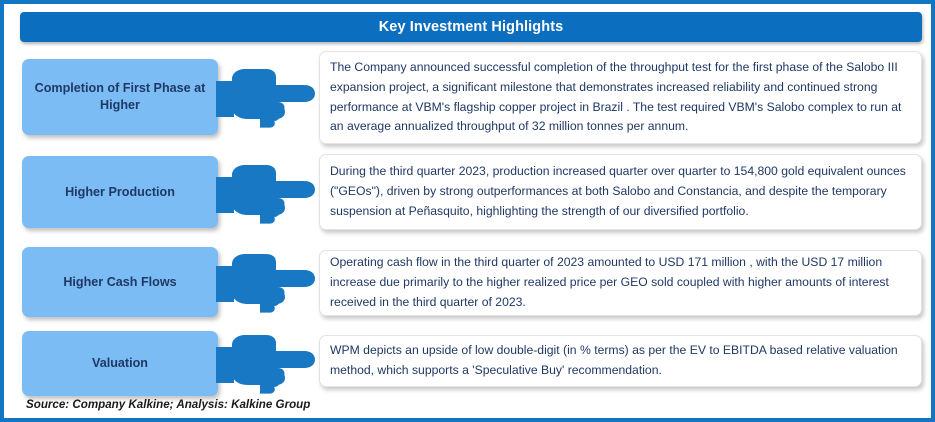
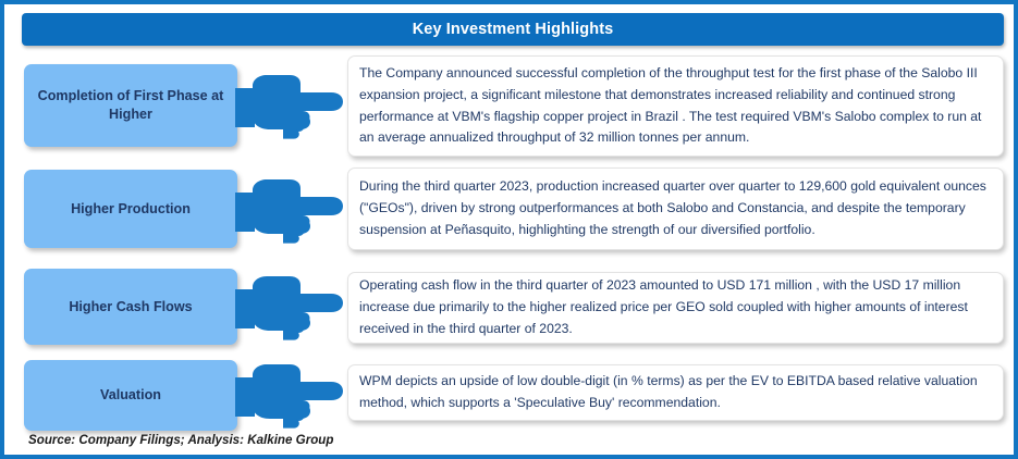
  Key Investment Highlights
  Completion of First Phase at Higher
  The Company announced successful completion of the throughput test for the first phase of the Salobo III expansion project, a significant milestone that demonstrates increased reliability and continued strong performance at VBM's flagship copper project in Brazil . The test required VBM's Salobo complex to run at an average annualized throughput of 32 million tonnes per annum.
  Higher Production
- During the third quarter 2023, production increased quarter over quarter to 154,800 gold equivalent ounces ("GEOs"), driven by strong outperformances at both Salobo and Constancia, and despite the temporary suspension at Peñasquito, highlighting the strength of our diversified portfolio.
+ During the third quarter 2023, production increased quarter over quarter to 129,600 gold equivalent ounces ("GEOs"), driven by strong outperformances at both Salobo and Constancia, and despite the temporary suspension at Peñasquito, highlighting the strength of our diversified portfolio.
  Higher Cash Flows
  Operating cash flow in the third quarter of 2023 amounted to USD 171 million , with the USD 17 million increase due primarily to the higher realized price per GEO sold coupled with higher amounts of interest received in the third quarter of 2023.
  Valuation
  WPM depicts an upside of low double-digit (in % terms) as per the EV to EBITDA based relative valuation method, which supports a 'Speculative Buy' recommendation.
- Source: Company Kalkine; Analysis: Kalkine Group
+ Source: Company Filings; Analysis: Kalkine Group
